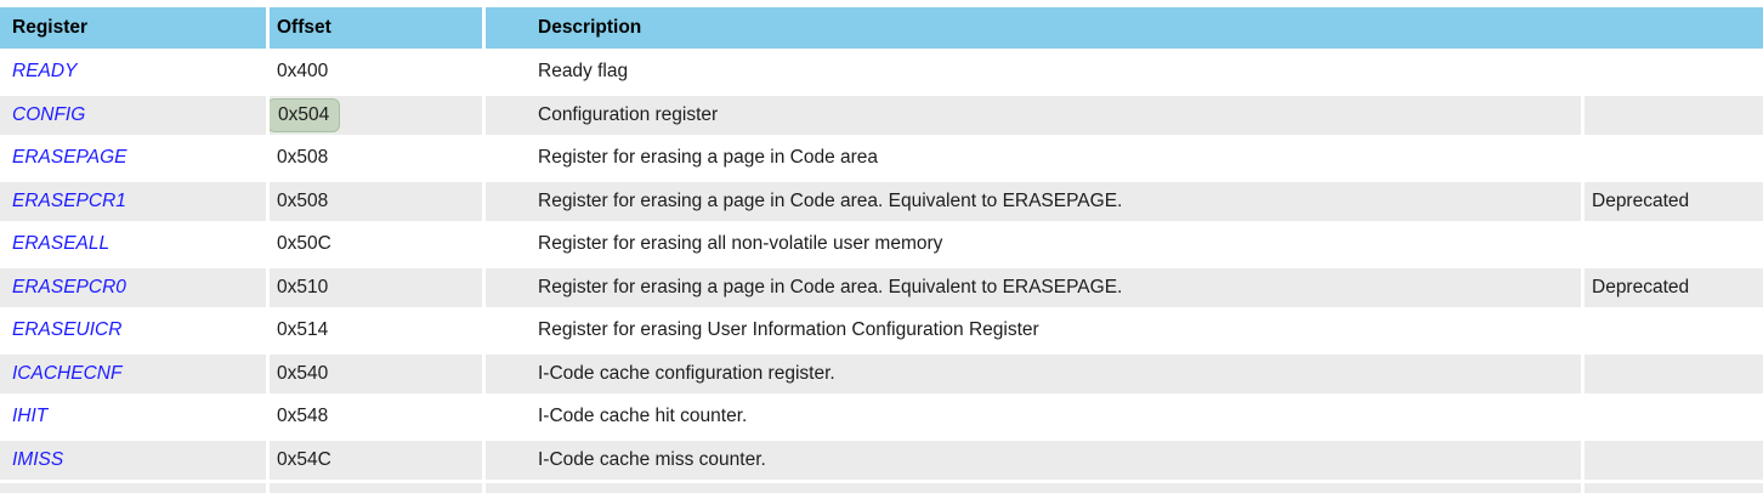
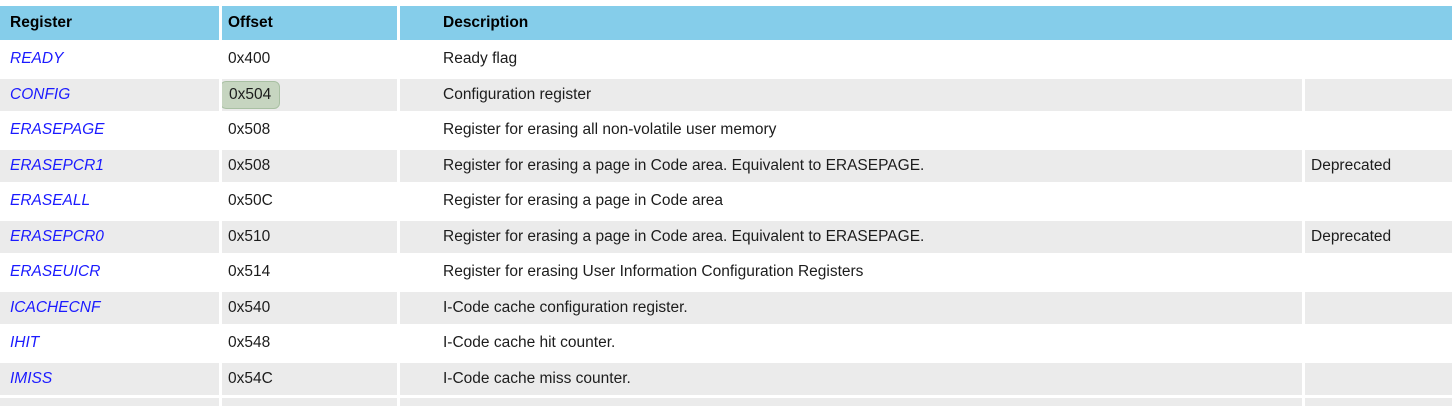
  Register
  Offset
  Description
  READY
  0x400
  Ready flag
  CONFIG
  0x504
  Configuration register
  ERASEPAGE
  0x508
- Register for erasing a page in Code area
+ Register for erasing all non-volatile user memory
  ERASEPCR1
  0x508
  Register for erasing a page in Code area. Equivalent to ERASEPAGE.
  Deprecated
  ERASEALL
  0x50C
- Register for erasing all non-volatile user memory
+ Register for erasing a page in Code area
  ERASEPCR0
  0x510
  Register for erasing a page in Code area. Equivalent to ERASEPAGE.
  Deprecated
  ERASEUICR
  0x514
- Register for erasing User Information Configuration Register
+ Register for erasing User Information Configuration Registers
  ICACHECNF
  0x540
  I-Code cache configuration register.
  IHIT
  0x548
  I-Code cache hit counter.
  IMISS
  0x54C
  I-Code cache miss counter.
